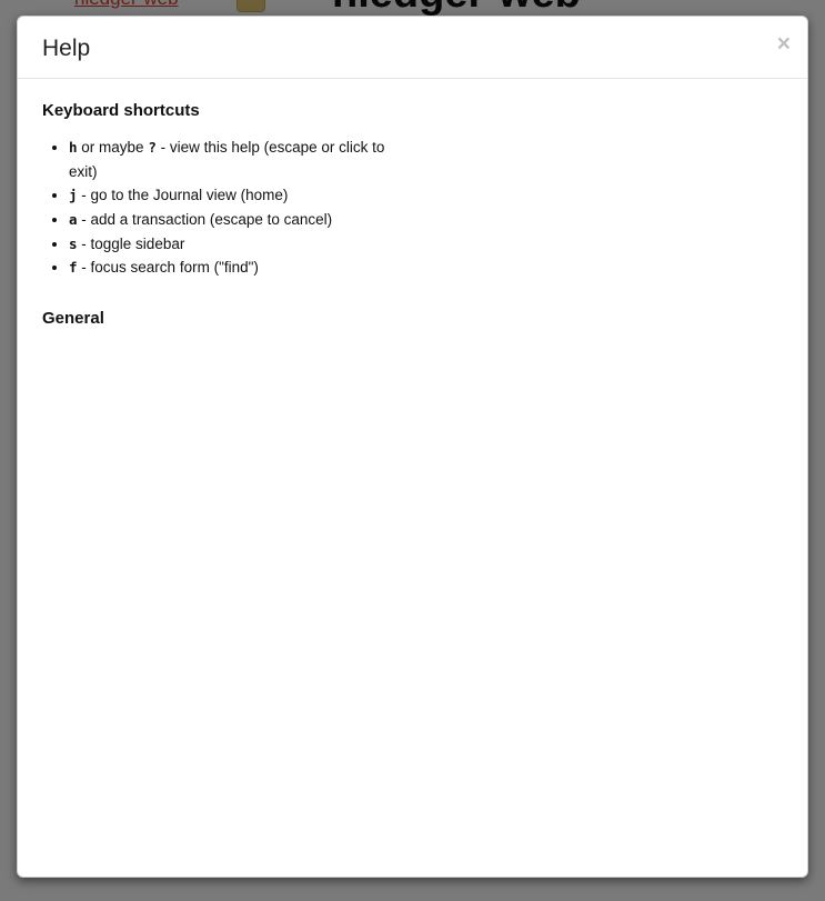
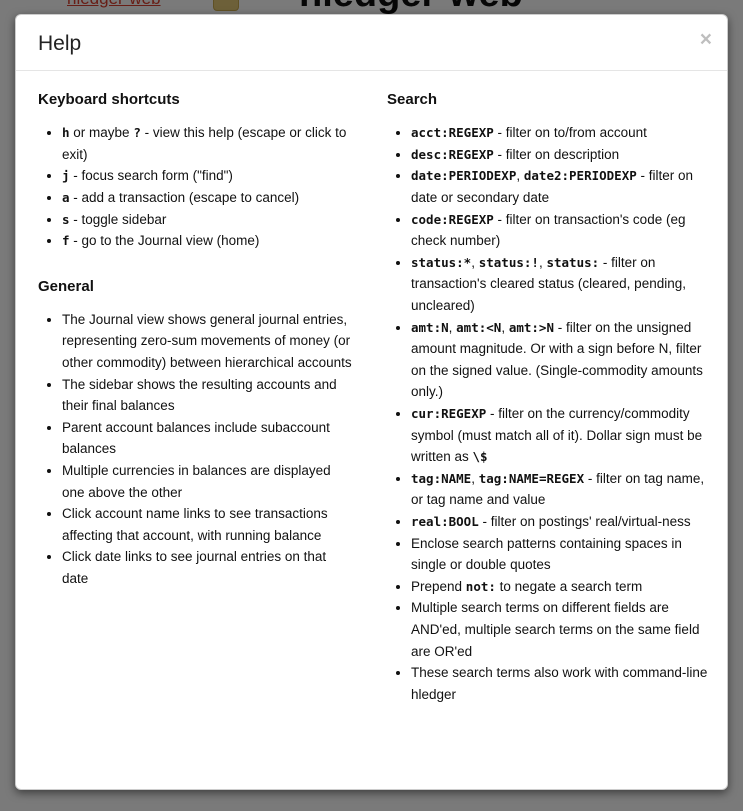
  Help
  ×
  Keyboard shortcuts
  h or maybe ? - view this help (escape or click to exit)
- j - go to the Journal view (home)
+ j - focus search form ("find")
  a - add a transaction (escape to cancel)
  s - toggle sidebar
- f - focus search form ("find")
+ f - go to the Journal view (home)
  General
+ The Journal view shows general journal entries, representing zero-sum movements of money (or other commodity) between hierarchical accounts
+ The sidebar shows the resulting accounts and their final balances
+ Parent account balances include subaccount balances
+ Multiple currencies in balances are displayed one above the other
+ Click account name links to see transactions affecting that account, with running balance
+ Click date links to see journal entries on that date
+ Search
+ acct:REGEXP - filter on to/from account
+ desc:REGEXP - filter on description
+ date:PERIODEXP, date2:PERIODEXP - filter on date or secondary date
+ code:REGEXP - filter on transaction's code (eg check number)
+ status:*, status:!, status: - filter on transaction's cleared status (cleared, pending, uncleared)
+ amt:N, amt:<N, amt:>N - filter on the unsigned amount magnitude. Or with a sign before N, filter on the signed value. (Single-commodity amounts only.)
+ cur:REGEXP - filter on the currency/commodity symbol (must match all of it). Dollar sign must be written as \$
+ tag:NAME, tag:NAME=REGEX - filter on tag name, or tag name and value
+ real:BOOL - filter on postings' real/virtual-ness
+ Enclose search patterns containing spaces in single or double quotes
+ Prepend not: to negate a search term
+ Multiple search terms on different fields are AND'ed, multiple search terms on the same field are OR'ed
+ These search terms also work with command-line hledger
